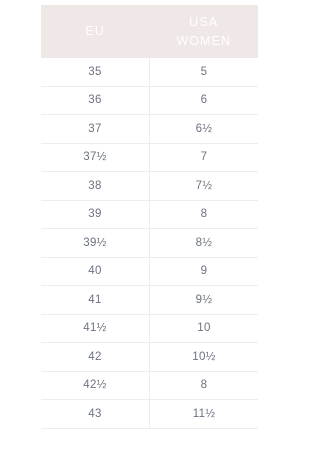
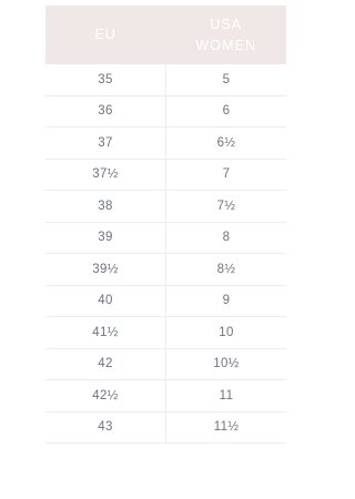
  EU	USA WOMEN
  35	5
  36	6
  37	6½
  37½	7
  38	7½
  39	8
  39½	8½
  40	9
- 41	9½
  41½	10
  42	10½
- 42½	8
+ 42½	11
  43	11½
